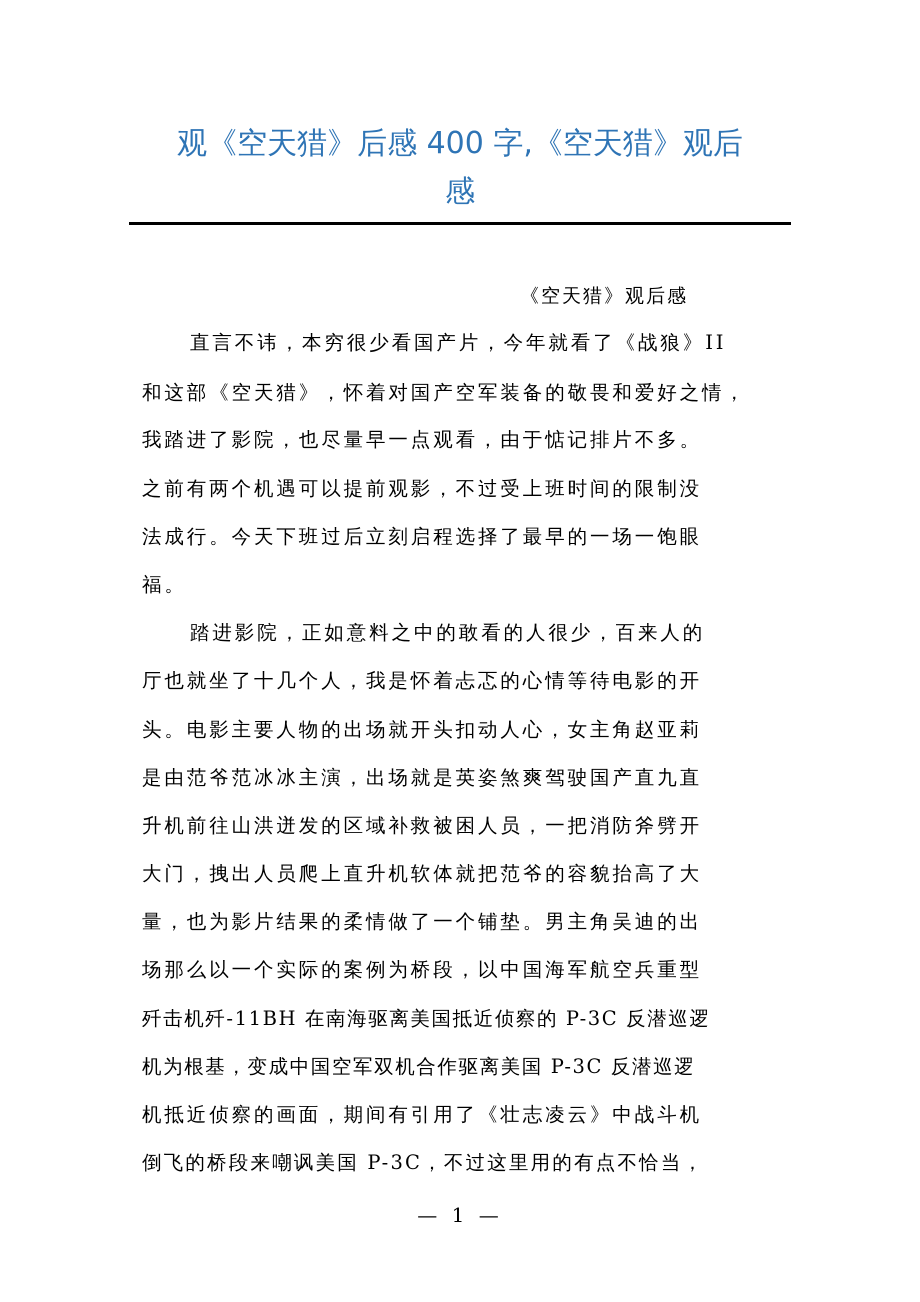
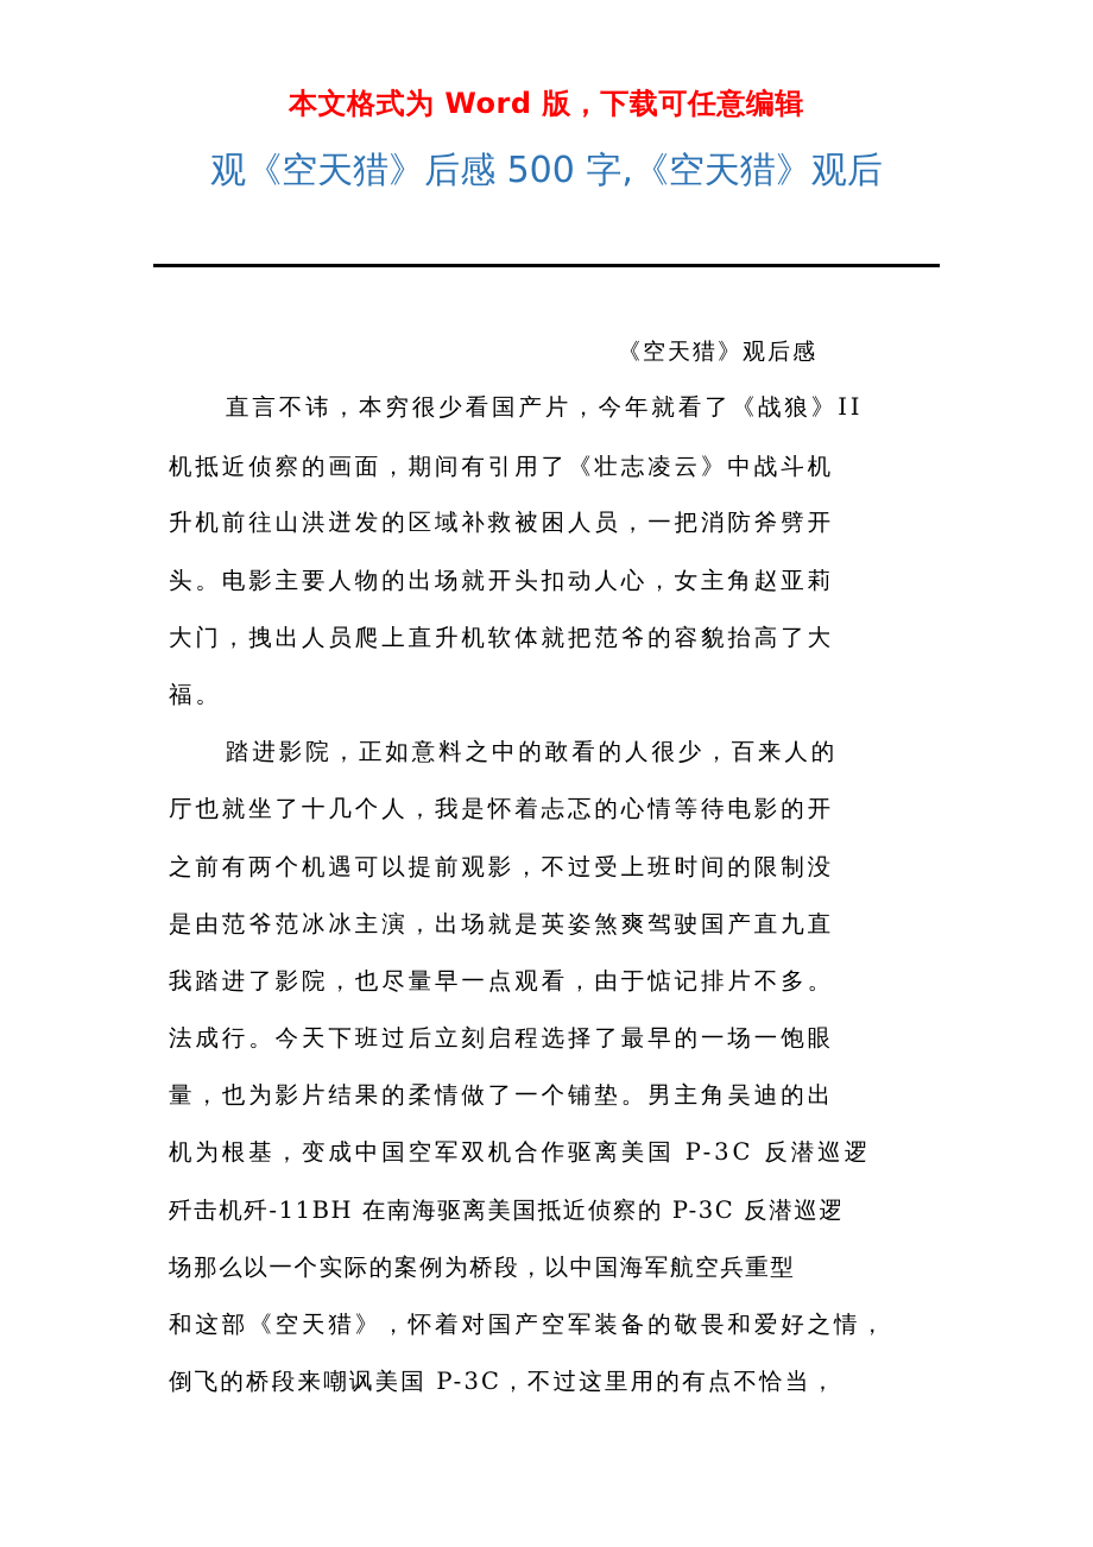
+ 本文格式为 Word 版，下载可任意编辑
- 观《空天猎》后感 400 字,《空天猎》观后
+ 观《空天猎》后感 500 字,《空天猎》观后
- 感
  《空天猎》观后感
  直言不讳，本穷很少看国产片，今年就看了《战狼》II
- 和这部《空天猎》，怀着对国产空军装备的敬畏和爱好之情，
+ 机抵近侦察的画面，期间有引用了《壮志凌云》中战斗机
- 我踏进了影院，也尽量早一点观看，由于惦记排片不多。
+ 升机前往山洪迸发的区域补救被困人员，一把消防斧劈开
- 之前有两个机遇可以提前观影，不过受上班时间的限制没
+ 头。电影主要人物的出场就开头扣动人心，女主角赵亚莉
- 法成行。今天下班过后立刻启程选择了最早的一场一饱眼
+ 大门，拽出人员爬上直升机软体就把范爷的容貌抬高了大
  福。
  踏进影院，正如意料之中的敢看的人很少，百来人的
  厅也就坐了十几个人，我是怀着忐忑的心情等待电影的开
- 头。电影主要人物的出场就开头扣动人心，女主角赵亚莉
+ 之前有两个机遇可以提前观影，不过受上班时间的限制没
  是由范爷范冰冰主演，出场就是英姿煞爽驾驶国产直九直
- 升机前往山洪迸发的区域补救被困人员，一把消防斧劈开
+ 我踏进了影院，也尽量早一点观看，由于惦记排片不多。
- 大门，拽出人员爬上直升机软体就把范爷的容貌抬高了大
+ 法成行。今天下班过后立刻启程选择了最早的一场一饱眼
  量，也为影片结果的柔情做了一个铺垫。男主角吴迪的出
- 场那么以一个实际的案例为桥段，以中国海军航空兵重型
+ 机为根基，变成中国空军双机合作驱离美国 P-3C 反潜巡逻
  歼击机歼-11BH 在南海驱离美国抵近侦察的 P-3C 反潜巡逻
- 机为根基，变成中国空军双机合作驱离美国 P-3C 反潜巡逻
+ 场那么以一个实际的案例为桥段，以中国海军航空兵重型
- 机抵近侦察的画面，期间有引用了《壮志凌云》中战斗机
+ 和这部《空天猎》，怀着对国产空军装备的敬畏和爱好之情，
  倒飞的桥段来嘲讽美国 P-3C，不过这里用的有点不恰当，
- — 1 —
